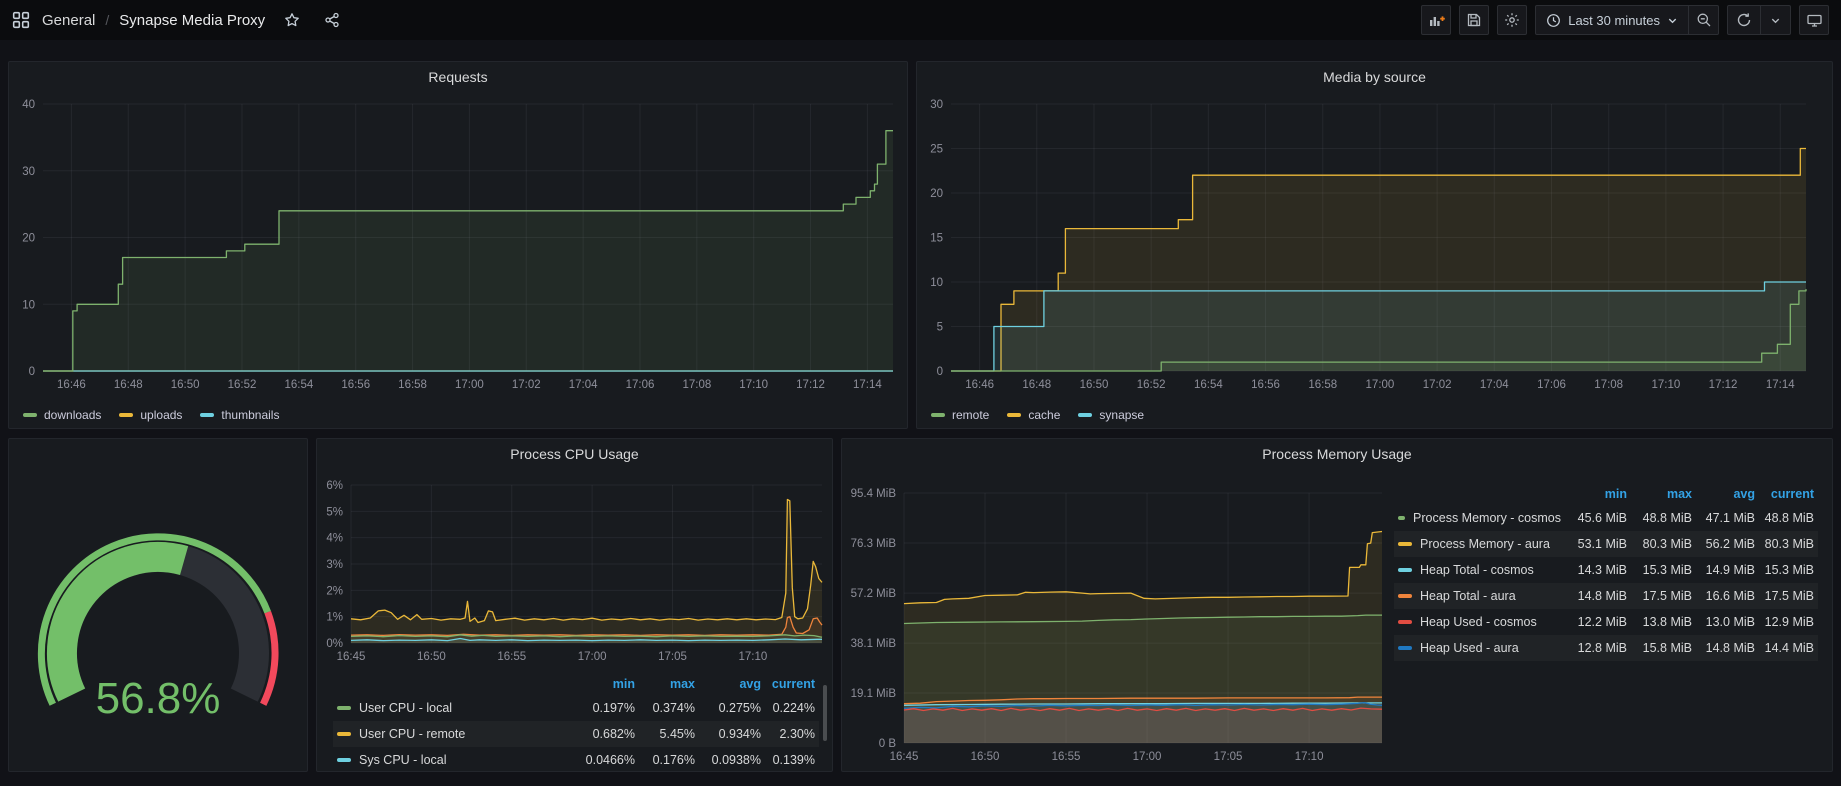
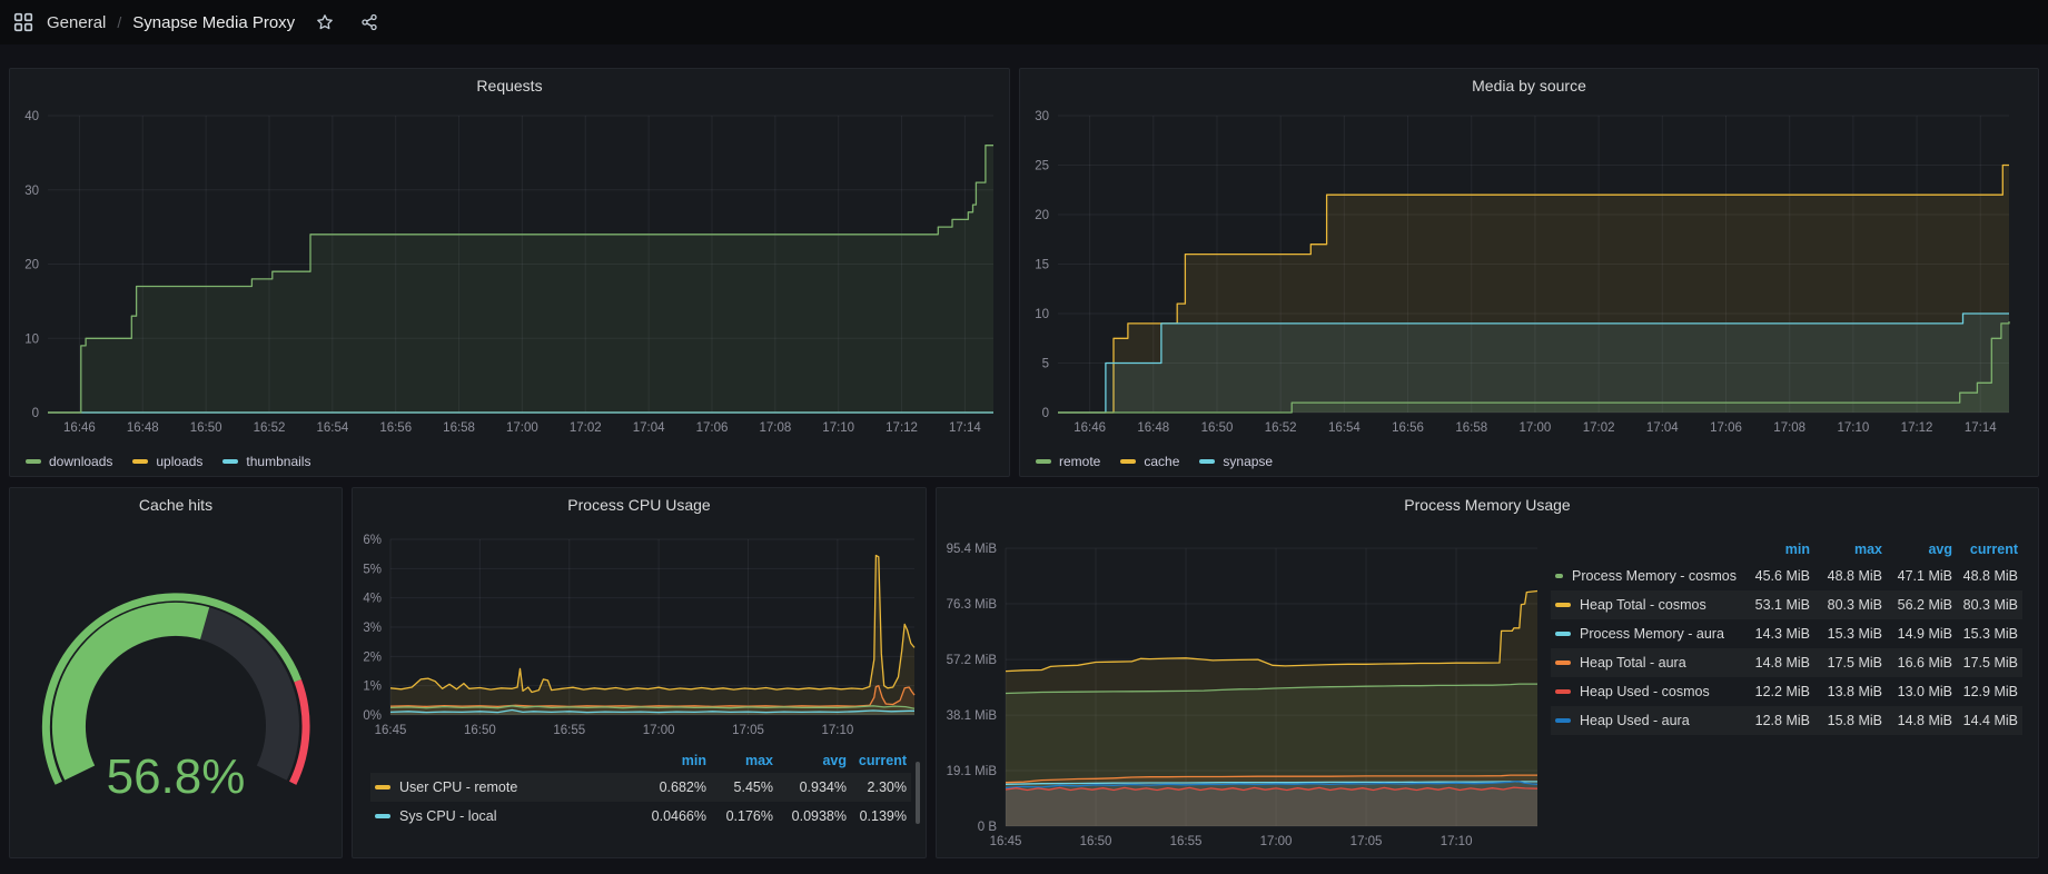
  General
  /
  Synapse Media Proxy
- Last 30 minutes
  Requests
  0
  10
  20
  30
  40
  16:46
  16:48
  16:50
  16:52
  16:54
  16:56
  16:58
  17:00
  17:02
  17:04
  17:06
  17:08
  17:10
  17:12
  17:14
  downloads
  uploads
  thumbnails
  Media by source
  0
  5
  10
  15
  20
  25
  30
  16:46
  16:48
  16:50
  16:52
  16:54
  16:56
  16:58
  17:00
  17:02
  17:04
  17:06
  17:08
  17:10
  17:12
  17:14
  remote
  cache
  synapse
+ Cache hits
  56.8%
  Process CPU Usage
  0%
  1%
  2%
  3%
  4%
  5%
  6%
  16:45
  16:50
  16:55
  17:00
  17:05
  17:10
  min
  max
  avg
  current
- User CPU - local
- 0.197%
- 0.374%
- 0.275%
- 0.224%
  User CPU - remote
  0.682%
  5.45%
  0.934%
  2.30%
  Sys CPU - local
  0.0466%
  0.176%
  0.0938%
  0.139%
  Process Memory Usage
  0 B
  19.1 MiB
  38.1 MiB
  57.2 MiB
  76.3 MiB
  95.4 MiB
  16:45
  16:50
  16:55
  17:00
  17:05
  17:10
  min
  max
  avg
  current
  Process Memory - cosmos
  45.6 MiB
  48.8 MiB
  47.1 MiB
  48.8 MiB
- Process Memory - aura
+ Heap Total - cosmos
  53.1 MiB
  80.3 MiB
  56.2 MiB
  80.3 MiB
- Heap Total - cosmos
+ Process Memory - aura
  14.3 MiB
  15.3 MiB
  14.9 MiB
  15.3 MiB
  Heap Total - aura
  14.8 MiB
  17.5 MiB
  16.6 MiB
  17.5 MiB
  Heap Used - cosmos
  12.2 MiB
  13.8 MiB
  13.0 MiB
  12.9 MiB
  Heap Used - aura
  12.8 MiB
  15.8 MiB
  14.8 MiB
  14.4 MiB
